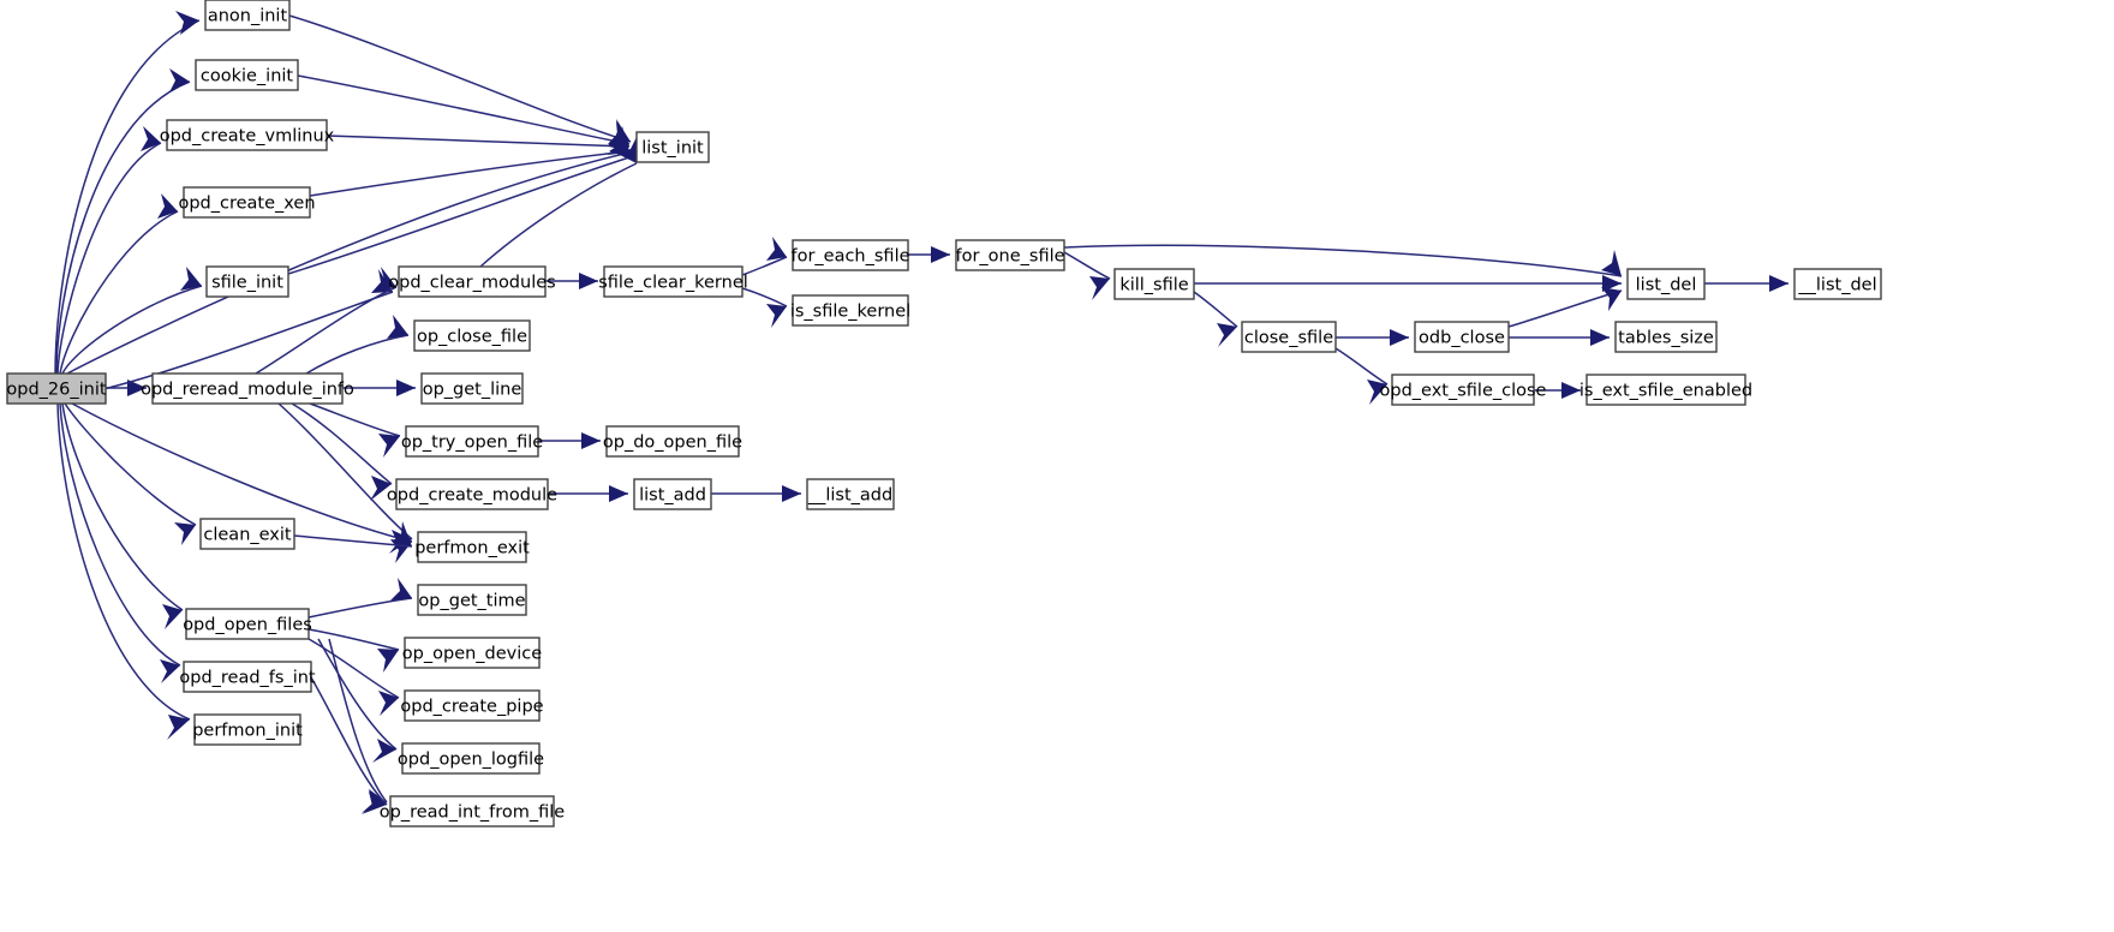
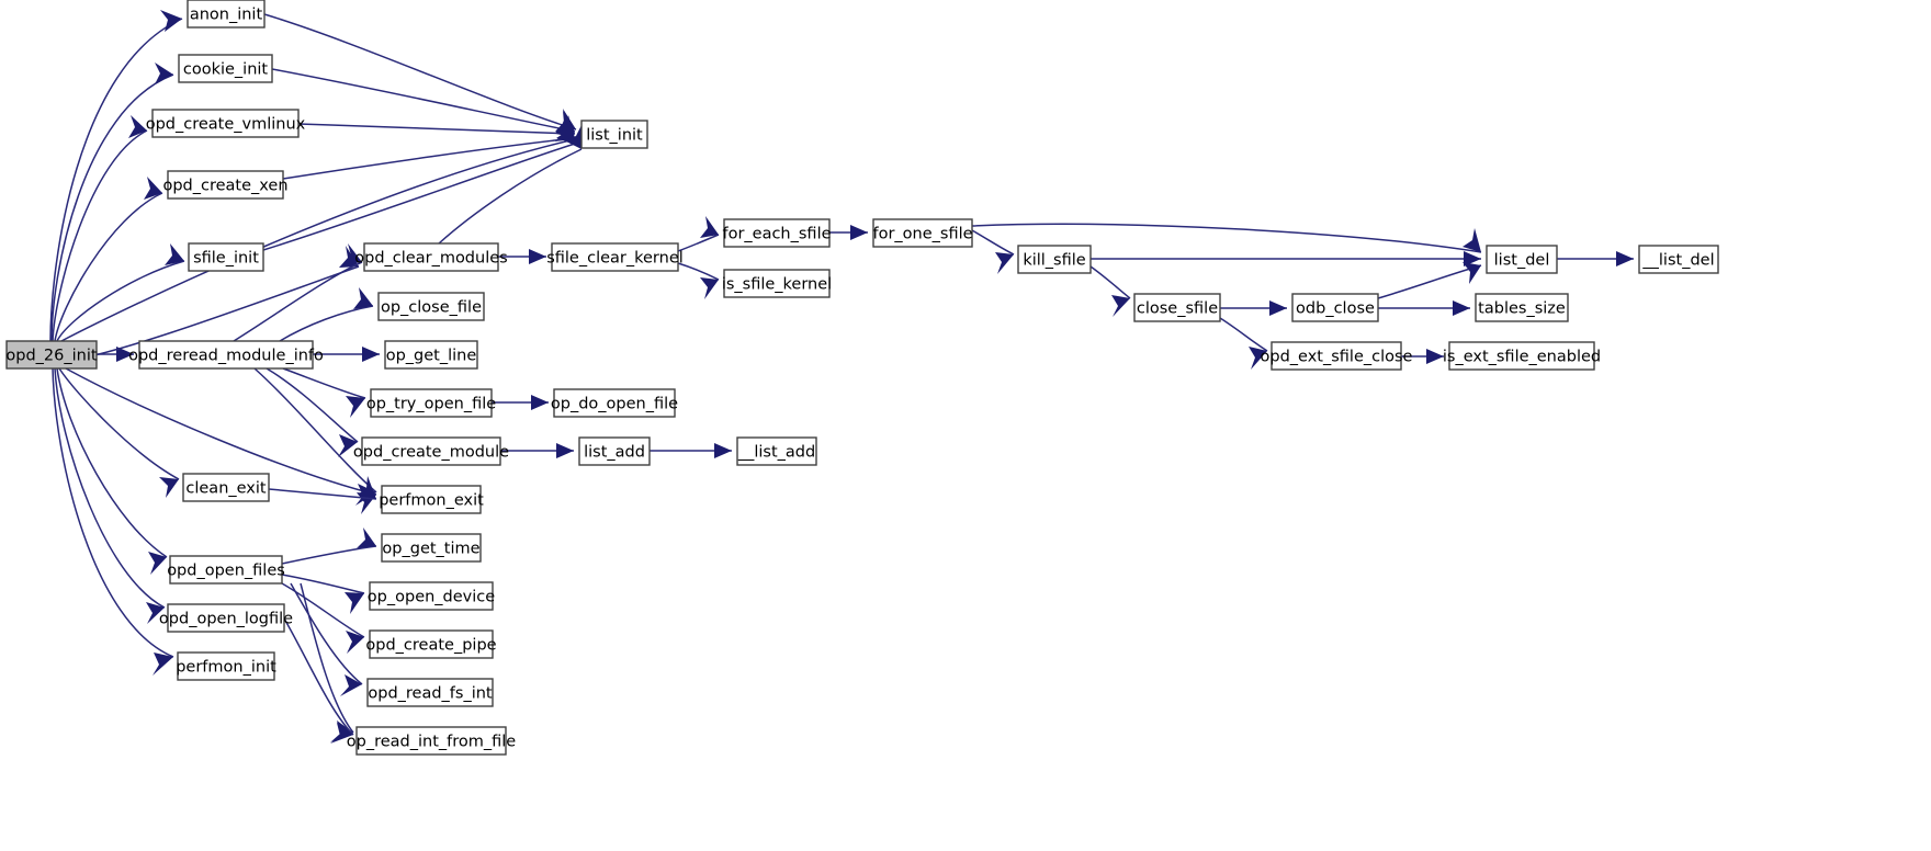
  opd_26_init
  anon_init
  cookie_init
  opd_create_vmlinux
  opd_create_xen
  sfile_init
  opd_reread_module_info
  clean_exit
  opd_open_files
- opd_read_fs_int
+ opd_open_logfile
  perfmon_init
  list_init
  opd_clear_modules
  op_close_file
  op_get_line
  op_try_open_file
  opd_create_module
  perfmon_exit
  op_get_time
  op_open_device
  opd_create_pipe
- opd_open_logfile
+ opd_read_fs_int
  op_read_int_from_file
  sfile_clear_kernel
  for_each_sfile
  is_sfile_kernel
  op_do_open_file
  list_add
  __list_add
  for_one_sfile
  kill_sfile
  close_sfile
  odb_close
  list_del
  __list_del
  tables_size
  opd_ext_sfile_close
  is_ext_sfile_enabled
